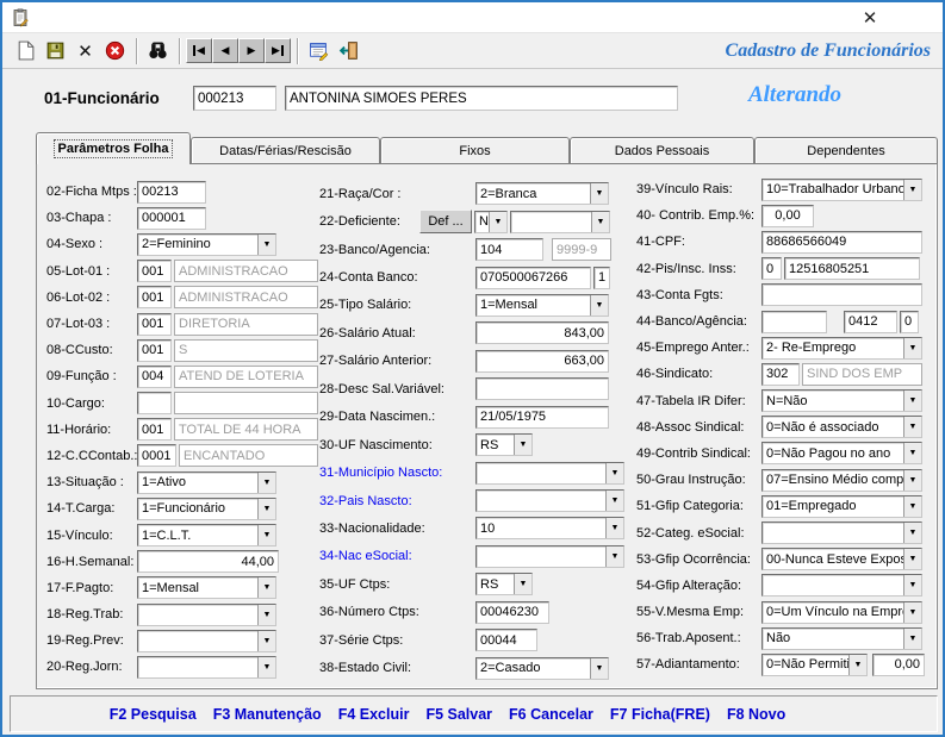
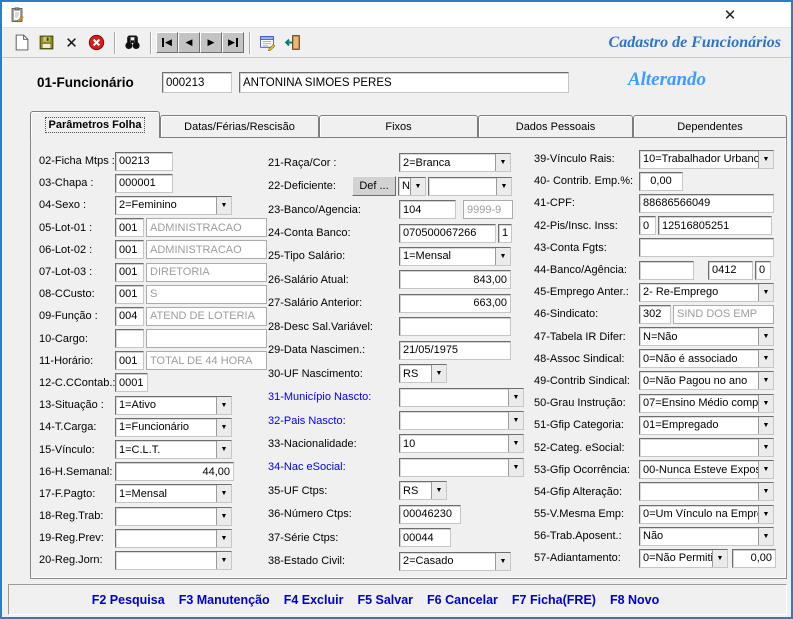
  ✕
  ✕
  ◀
  ◀
  ▶
  ▶
  Cadastro de Funcionários
  01-Funcionário
  000213
  ANTONINA SIMOES PERES
  Alterando
  Parâmetros Folha
  Datas/Férias/Rescisão
  Fixos
  Dados Pessoais
  Dependentes
  02-Ficha Mtps :
  00213
  03-Chapa :
  000001
  04-Sexo :
  2=Feminino
  05-Lot-01 :
  001
  ADMINISTRACAO
  06-Lot-02 :
  001
  ADMINISTRACAO
  07-Lot-03 :
  001
  DIRETORIA
  08-CCusto:
  001
  S
  09-Função :
  004
  ATEND DE LOTERIA
  10-Cargo:
  11-Horário:
  001
  TOTAL DE 44 HORA
  12-C.CContab.:
  0001
- ENCANTADO
  13-Situação :
  1=Ativo
  14-T.Carga:
  1=Funcionário
  15-Vínculo:
  1=C.L.T.
  16-H.Semanal:
  44,00
  17-F.Pagto:
  1=Mensal
  18-Reg.Trab:
  19-Reg.Prev:
  20-Reg.Jorn:
  21-Raça/Cor :
  2=Branca
  22-Deficiente:
  Def ...
  N
  23-Banco/Agencia:
  104
  9999-9
  24-Conta Banco:
  070500067266
  1
  25-Tipo Salário:
  1=Mensal
  26-Salário Atual:
  843,00
  27-Salário Anterior:
  663,00
  28-Desc Sal.Variável:
  29-Data Nascimen.:
  21/05/1975
  30-UF Nascimento:
  RS
  31-Município Nascto:
  32-Pais Nascto:
  33-Nacionalidade:
  10
  34-Nac eSocial:
  35-UF Ctps:
  RS
  36-Número Ctps:
  00046230
  37-Série Ctps:
  00044
  38-Estado Civil:
  2=Casado
  39-Vínculo Rais:
  10=Trabalhador Urbano
  40- Contrib. Emp.%:
  0,00
  41-CPF:
  88686566049
  42-Pis/Insc. Inss:
  0
  12516805251
  43-Conta Fgts:
  44-Banco/Agência:
  0412
  0
  45-Emprego Anter.:
  2- Re-Emprego
  46-Sindicato:
  302
  SIND DOS EMP
  47-Tabela IR Difer:
  N=Não
  48-Assoc Sindical:
  0=Não é associado
  49-Contrib Sindical:
  0=Não Pagou no ano
  50-Grau Instrução:
  07=Ensino Médio comp
  51-Gfip Categoria:
  01=Empregado
  52-Categ. eSocial:
  53-Gfip Ocorrência:
  00-Nunca Esteve Expo
  54-Gfip Alteração:
  55-V.Mesma Emp:
  0=Um Vínculo na Empr
  56-Trab.Aposent.:
  Não
  57-Adiantamento:
  0=Não Permit
  0,00
  F2 Pesquisa
  F3 Manutenção
  F4 Excluir
  F5 Salvar
  F6 Cancelar
  F7 Ficha(FRE)
  F8 Novo
